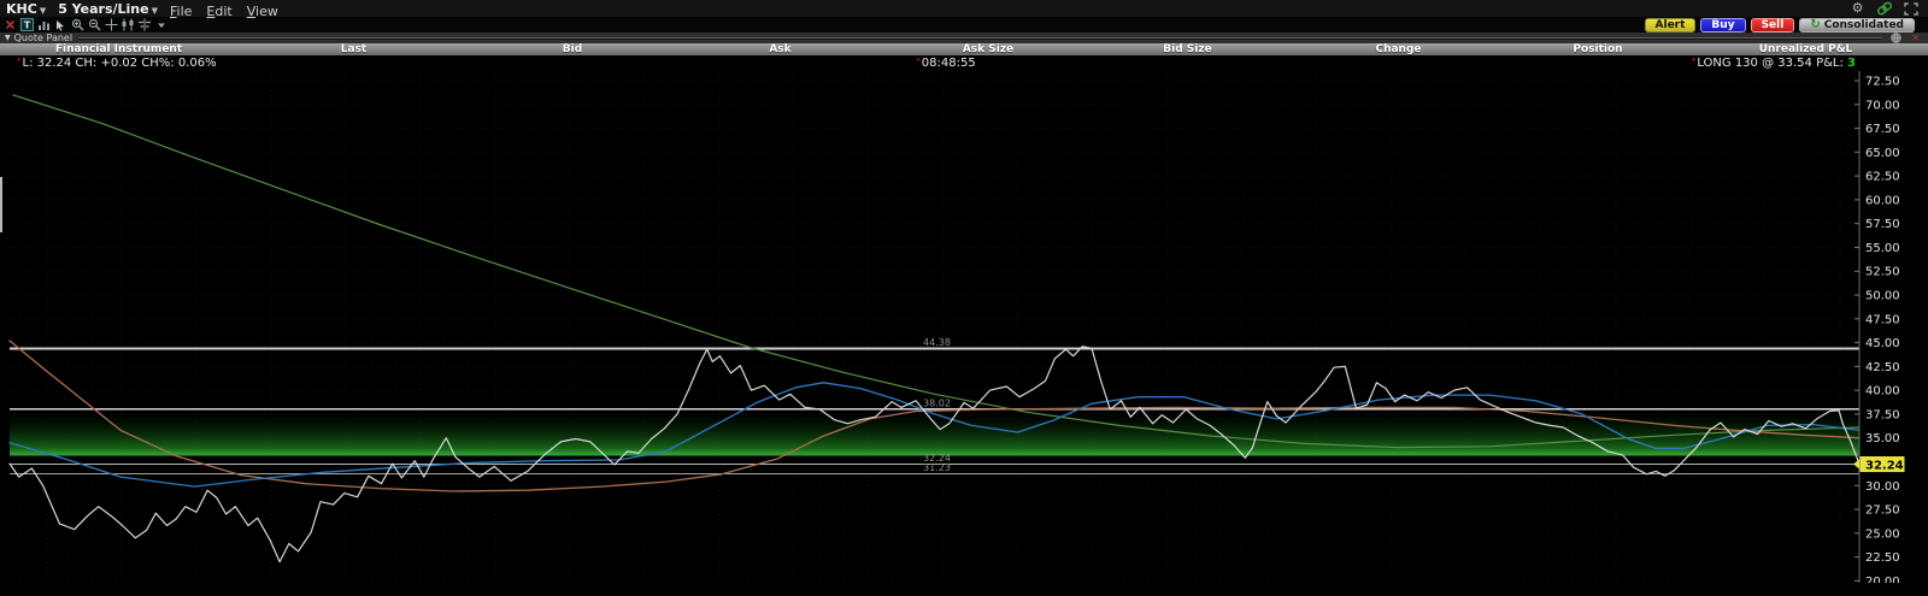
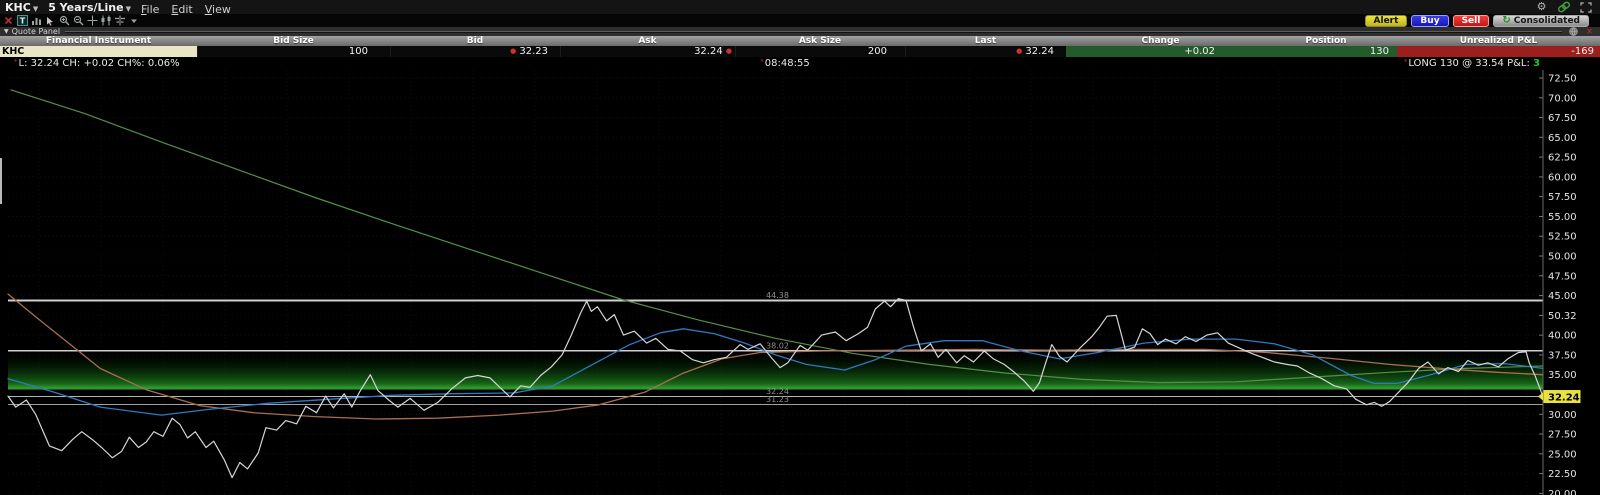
  KHC ▼
  5 Years/Line ▼
  File Edit View
  ⚙
  T
  Alert
  Buy
  Sell
  ↻
  Consolidated
  Quote Panel
  ✕
  Financial Instrument
- Last
+ Bid Size
  Bid
  Ask
  Ask Size
- Bid Size
+ Last
  Change
  Position
  Unrealized P&L
+ KHC
+ 100
+ ● 32.23
+ 32.24 ●
+ 200
+ ● 32.24
+ +0.02
+ 130
+ -169
  * L: 32.24 CH: +0.02 CH%: 0.06%
  * 08:48:55
  * LONG 130 @ 33.54 P&L: 3
  44.38
  38.02
  32.24
  31.23
  72.50
  70.00
  67.50
  65.00
  62.50
  60.00
  57.50
  55.00
  52.50
  50.00
  47.50
  45.00
- 42.50
+ 50.32
  40.00
  37.50
  35.00
  30.00
  27.50
  25.00
  22.50
  20.00
  32.24
